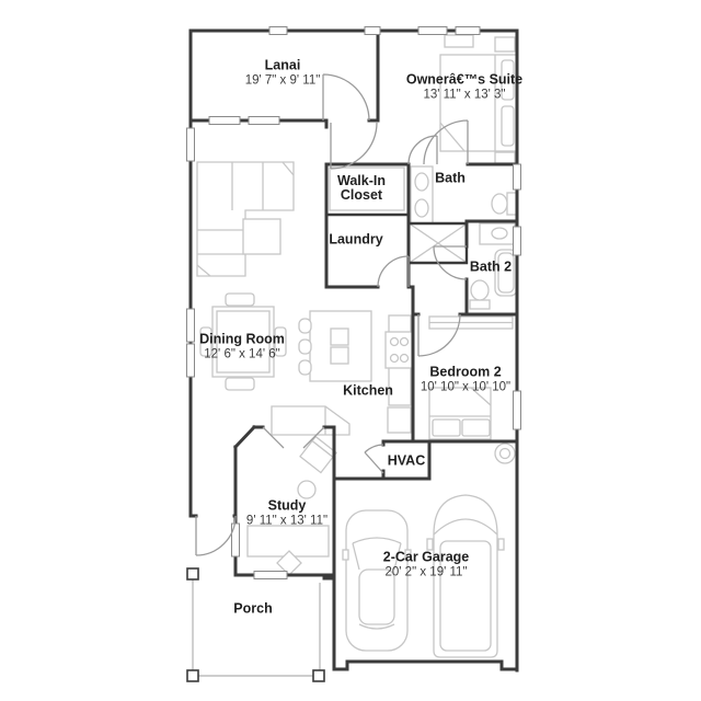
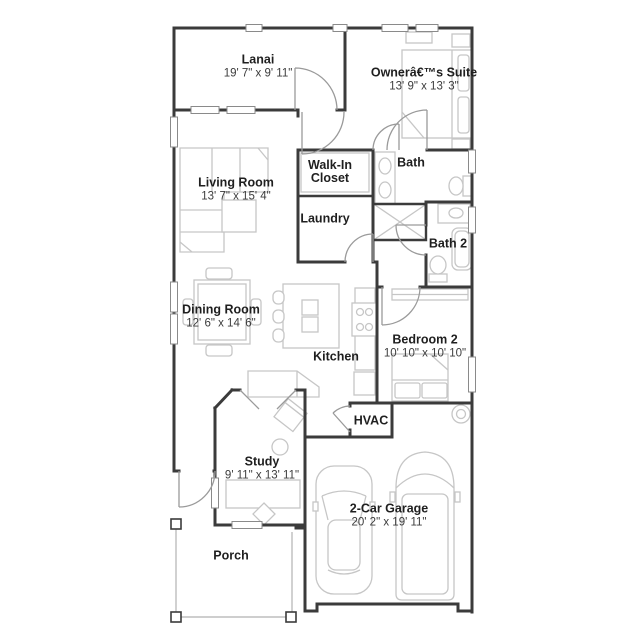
  Lanai
  19' 7" x 9' 11"
  Ownerâ€™s Suite
- 13' 11" x 13' 3"
+ 13' 9" x 13' 3"
+ Living Room
+ 13' 7" x 15' 4"
  Walk-In Closet
  Bath
  Laundry
  Bath 2
  Dining Room
  12' 6" x 14' 6"
  Kitchen
  Bedroom 2
  10' 10" x 10' 10"
  HVAC
  Study
  9' 11" x 13' 11"
  2-Car Garage
  20' 2" x 19' 11"
  Porch
